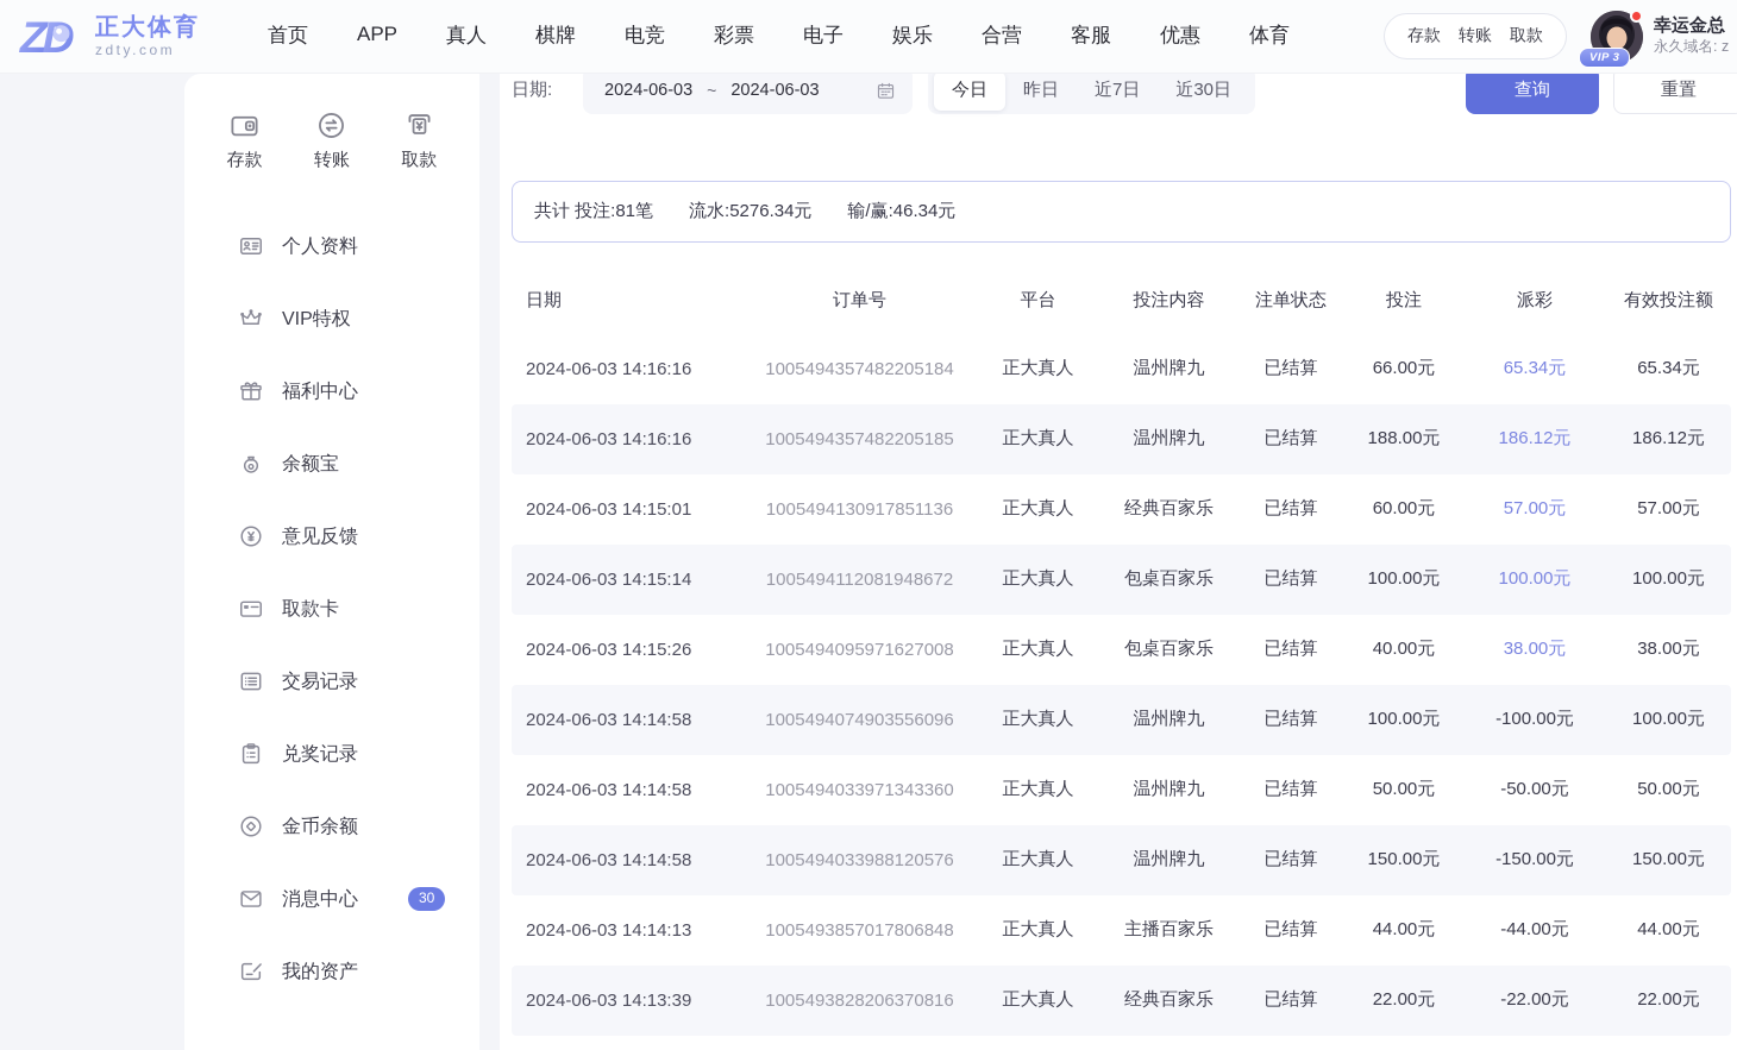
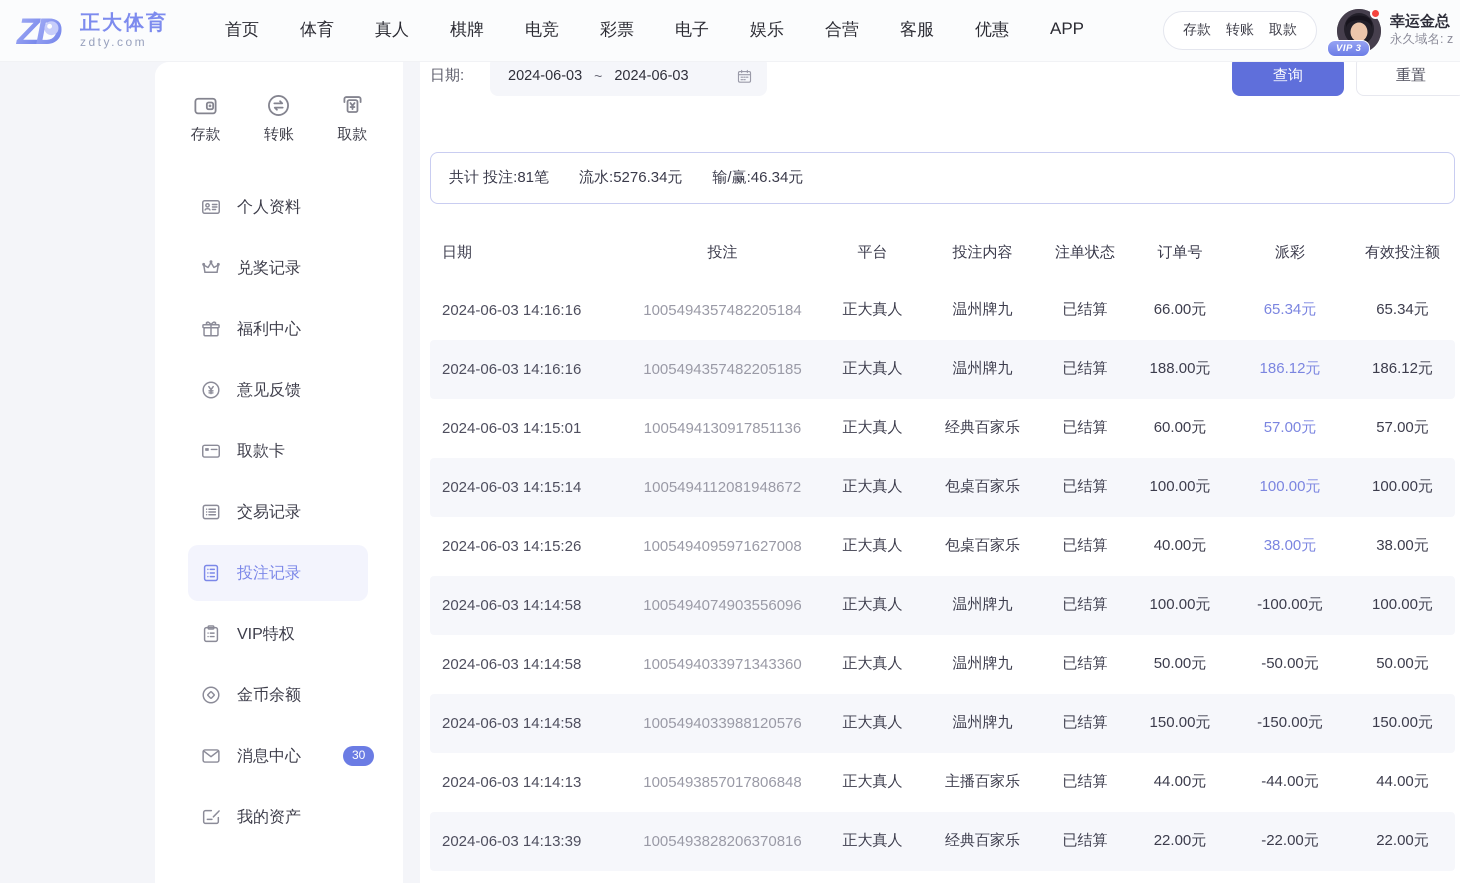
  Z
  正大体育
  zdty.com
  首页
- APP
+ 体育
  真人
  棋牌
  电竞
  彩票
  电子
  娱乐
  合营
  客服
  优惠
- 体育
+ APP
  存款
  转账
  取款
  VIP 3
  幸运金总
  永久域名: z
  存款
  转账
  取款
  个人资料
- VIP特权
+ 兑奖记录
  福利中心
- 余额宝
  意见反馈
  取款卡
  交易记录
+ 投注记录
- 兑奖记录
+ VIP特权
  金币余额
  消息中心
  30
  我的资产
  日期:
  2024-06-03
  ~
  2024-06-03
- 今日
- 昨日
- 近7日
- 近30日
  查询
  重置
  共计 投注:81笔
  流水:5276.34元
  输/赢:46.34元
  日期
- 订单号
+ 投注
  平台
  投注内容
  注单状态
- 投注
+ 订单号
  派彩
  有效投注额
  2024-06-03 14:16:16
  1005494357482205184
  正大真人
  温州牌九
  已结算
  66.00元
  65.34元
  65.34元
  2024-06-03 14:16:16
  1005494357482205185
  正大真人
  温州牌九
  已结算
  188.00元
  186.12元
  186.12元
  2024-06-03 14:15:01
  1005494130917851136
  正大真人
  经典百家乐
  已结算
  60.00元
  57.00元
  57.00元
  2024-06-03 14:15:14
  1005494112081948672
  正大真人
  包桌百家乐
  已结算
  100.00元
  100.00元
  100.00元
  2024-06-03 14:15:26
  1005494095971627008
  正大真人
  包桌百家乐
  已结算
  40.00元
  38.00元
  38.00元
  2024-06-03 14:14:58
  1005494074903556096
  正大真人
  温州牌九
  已结算
  100.00元
  -100.00元
  100.00元
  2024-06-03 14:14:58
  1005494033971343360
  正大真人
  温州牌九
  已结算
  50.00元
  -50.00元
  50.00元
  2024-06-03 14:14:58
  1005494033988120576
  正大真人
  温州牌九
  已结算
  150.00元
  -150.00元
  150.00元
  2024-06-03 14:14:13
  1005493857017806848
  正大真人
  主播百家乐
  已结算
  44.00元
  -44.00元
  44.00元
  2024-06-03 14:13:39
  1005493828206370816
  正大真人
  经典百家乐
  已结算
  22.00元
  -22.00元
  22.00元
